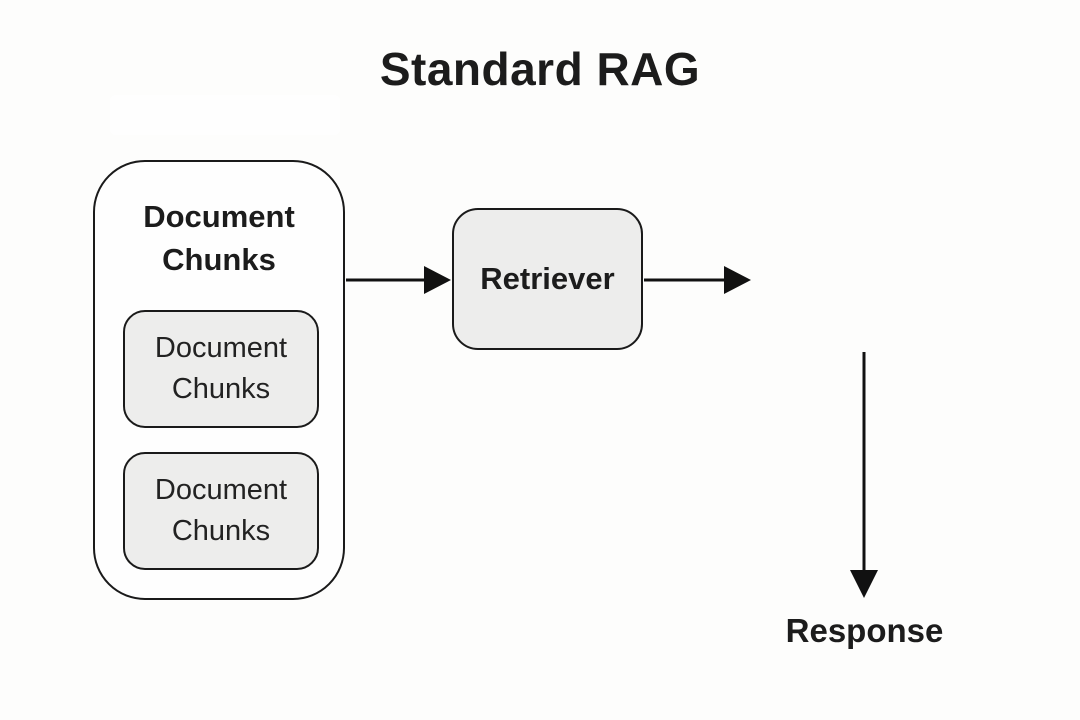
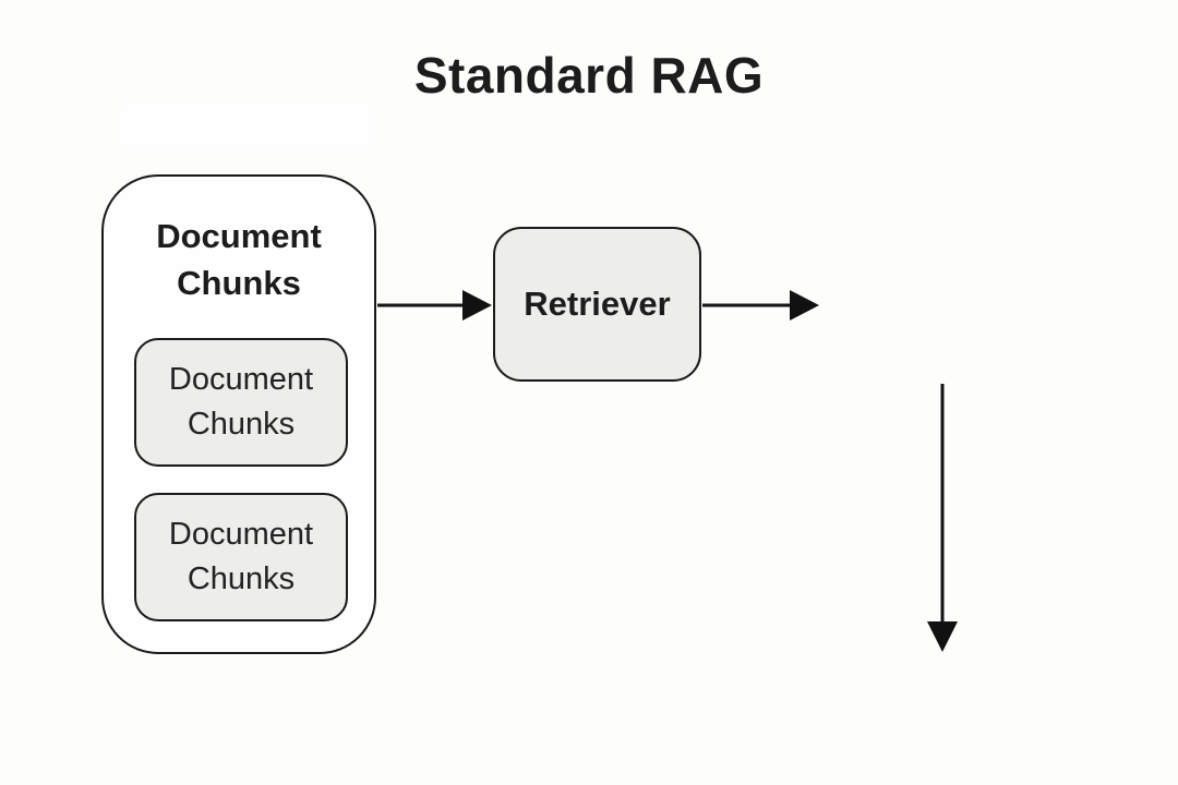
  Standard RAG
  Document Chunks
  Document Chunks
  Document Chunks
  Retriever
- Response
